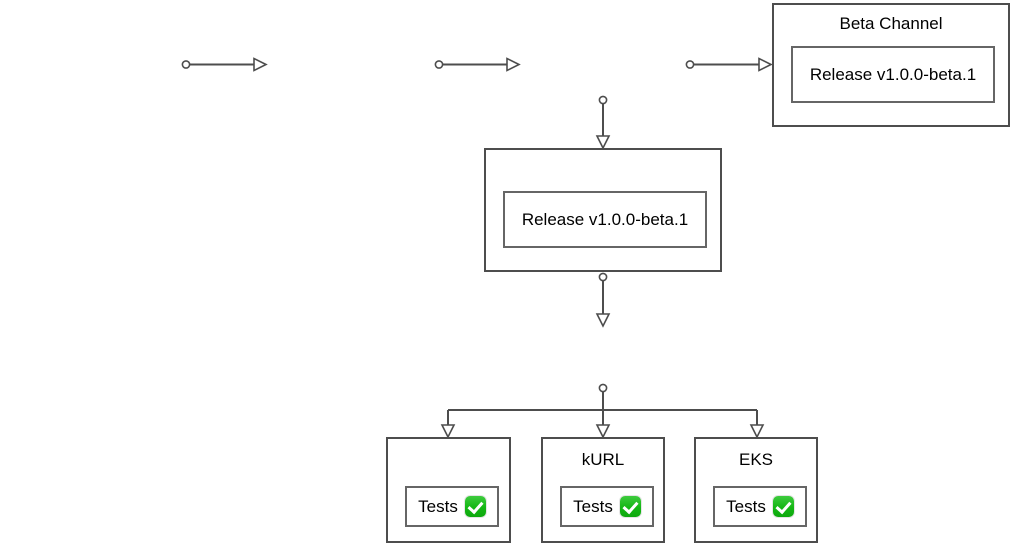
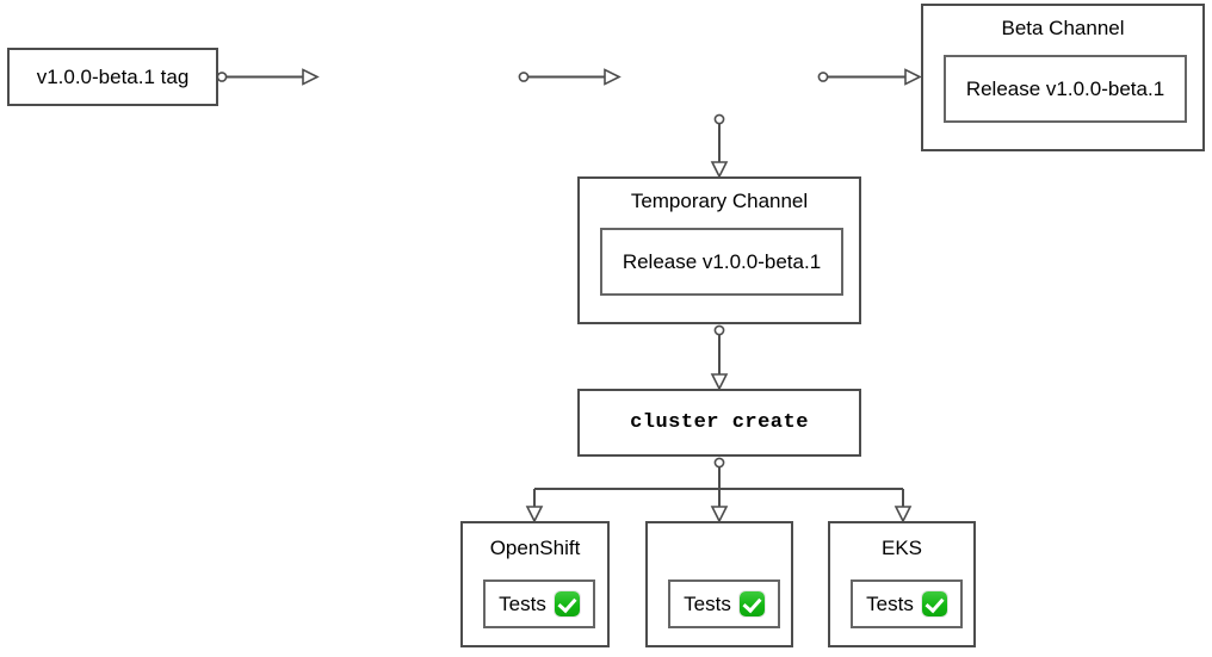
+ v1.0.0-beta.1 tag
  Beta Channel
  Release v1.0.0-beta.1
+ Temporary Channel
  Release v1.0.0-beta.1
+ cluster create
+ OpenShift
  Tests
- kURL
  Tests
  EKS
  Tests
